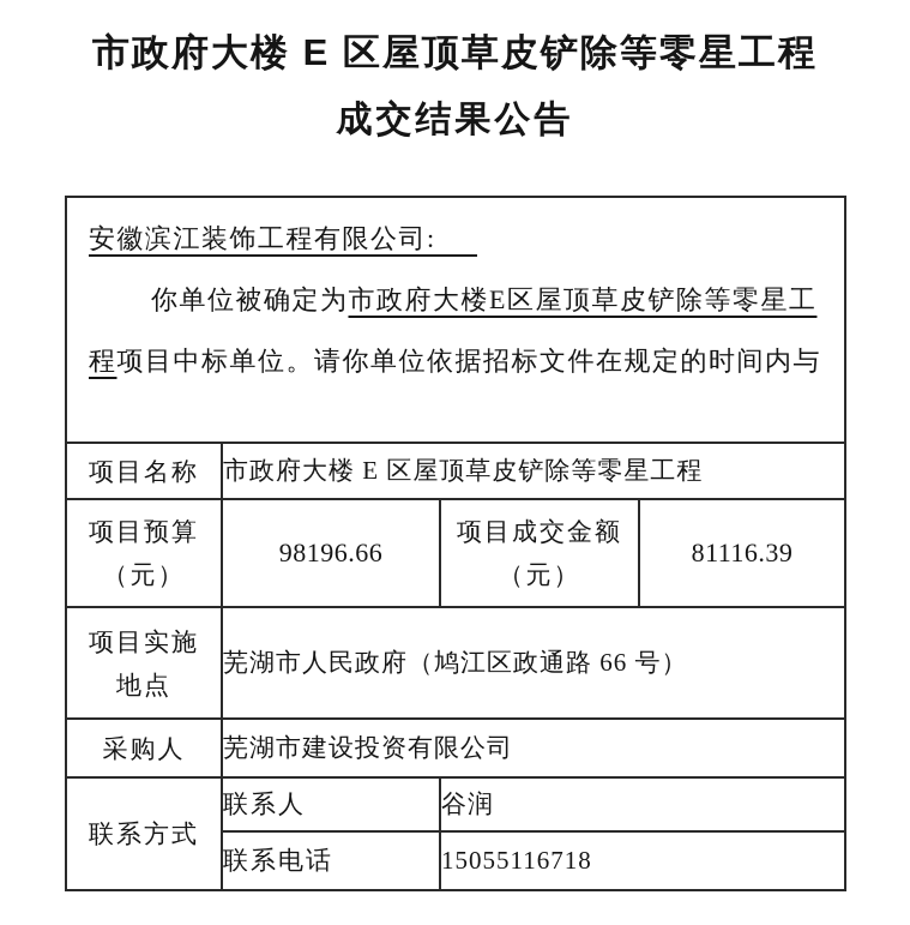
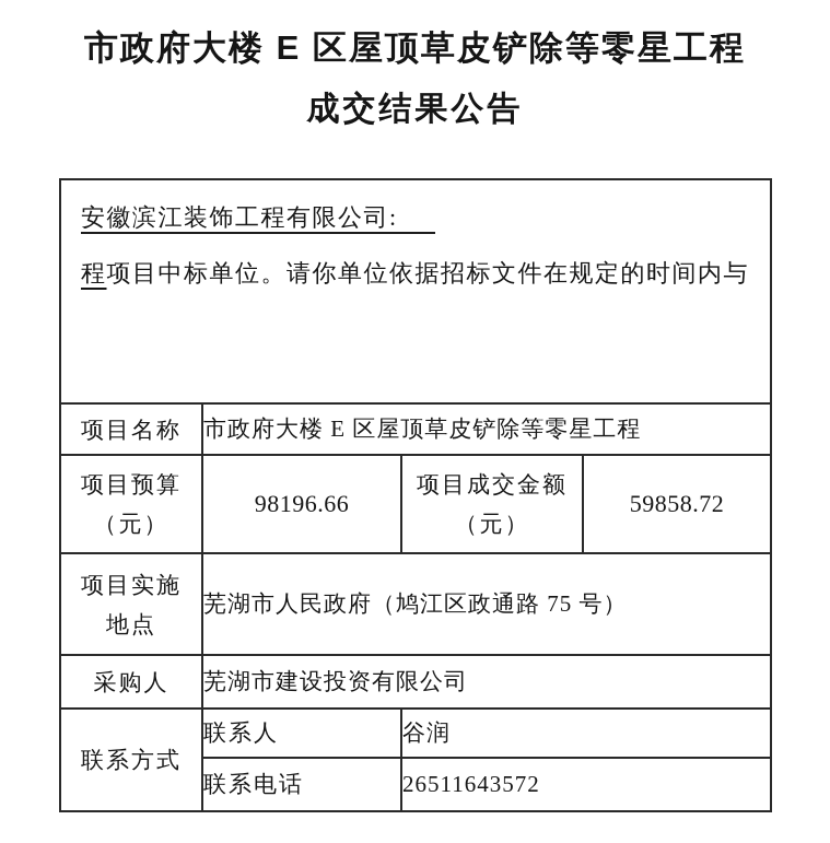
  市政府大楼 E 区屋顶草皮铲除等零星工程
  成交结果公告
  安徽滨江装饰工程有限公司:
- 你单位被确定为市政府大楼E区屋顶草皮铲除等零星工
  程项目中标单位。请你单位依据招标文件在规定的时间内与
  项目名称	市政府大楼 E 区屋顶草皮铲除等零星工程
- 项目预算 （元）	98196.66	项目成交金额 （元）	81116.39
+ 项目预算 （元）	98196.66	项目成交金额 （元）	59858.72
- 项目实施 地点	芜湖市人民政府（鸠江区政通路 66 号）
+ 项目实施 地点	芜湖市人民政府（鸠江区政通路 75 号）
  采购人	芜湖市建设投资有限公司
  联系方式	联系人	谷润
- 联系电话	15055116718
+ 联系电话	26511643572
